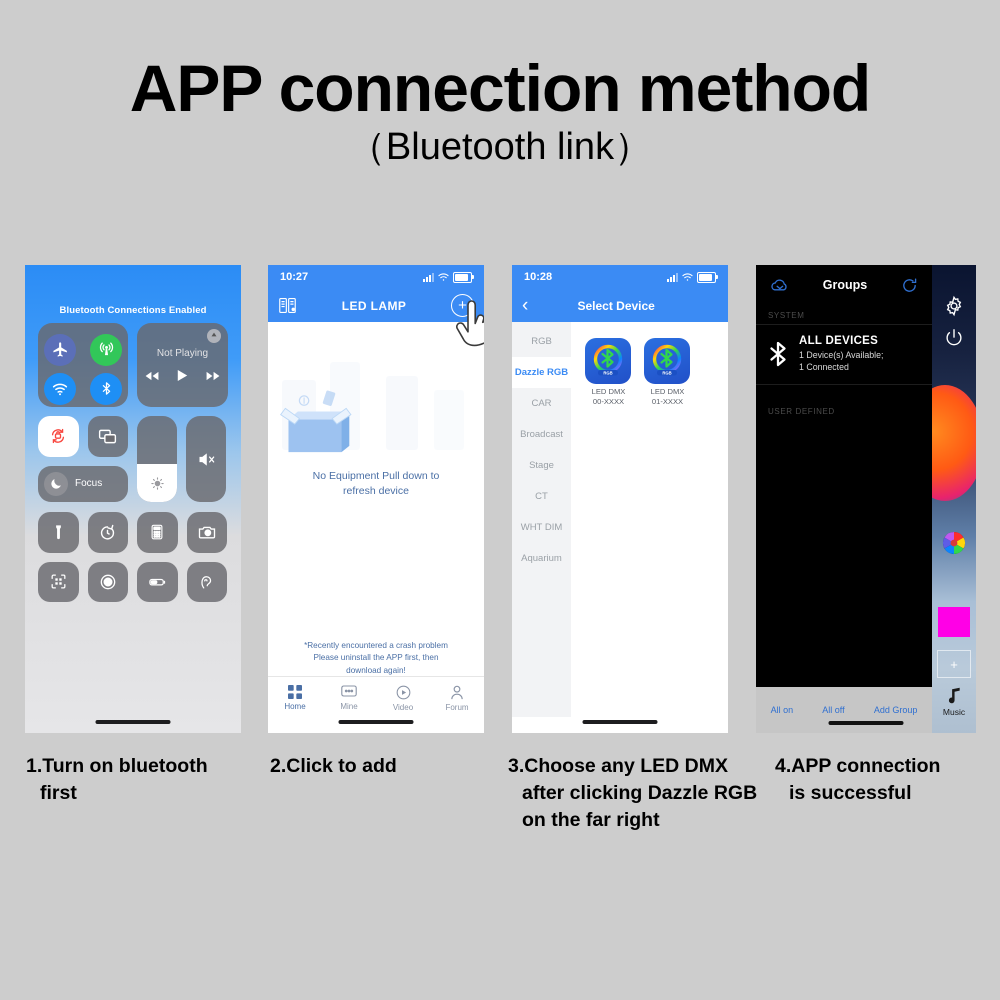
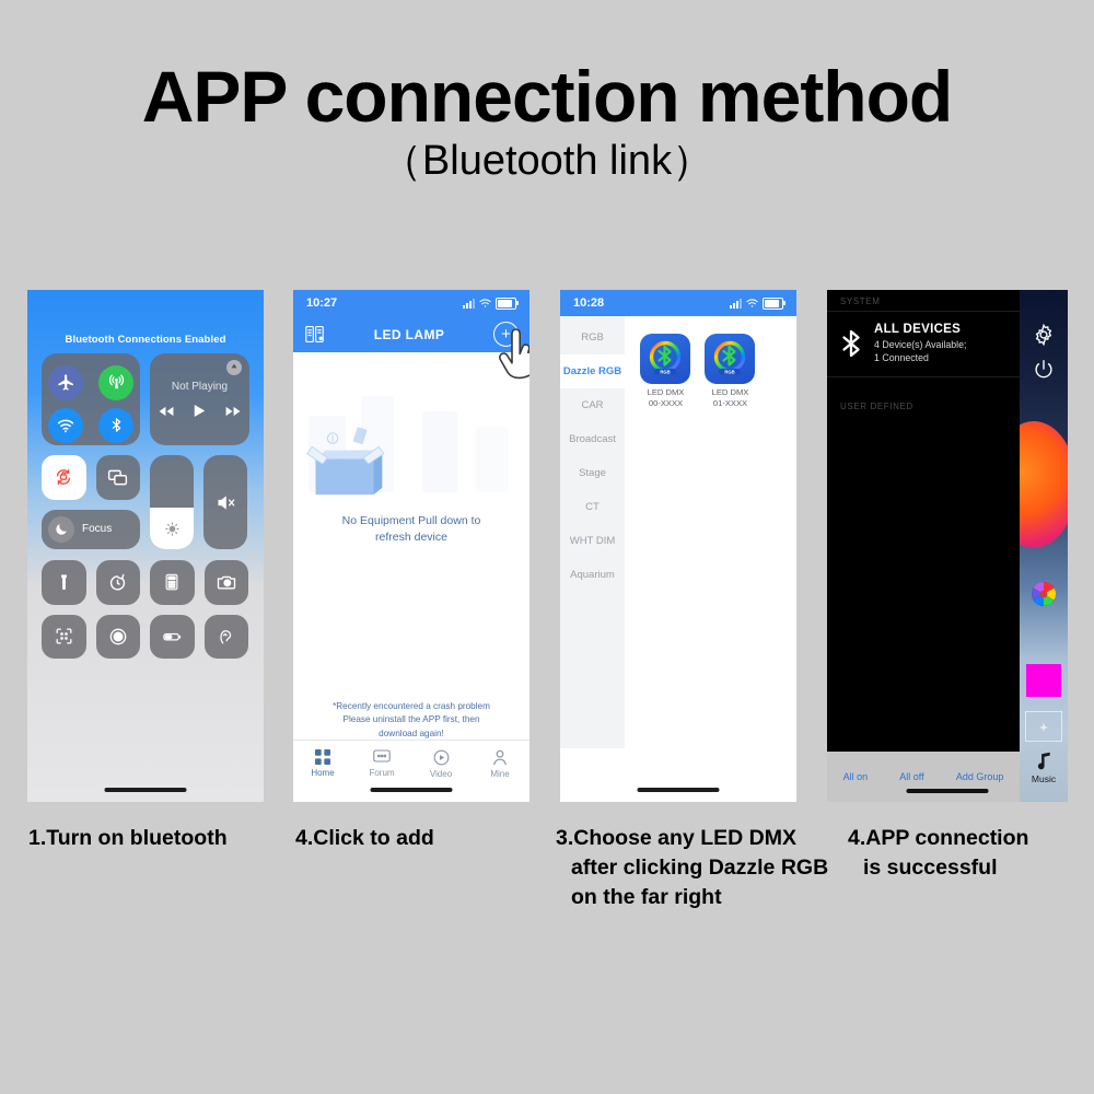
  APP connection method
  （Bluetooth link）
  Bluetooth Connections Enabled
  Not Playing
  Focus
  10:27
  LED LAMP
  +
  No Equipment Pull down to
  refresh device
  *Recently encountered a crash problem
  Please uninstall the APP first, then
  download again!
  Home
- Mine
+ Forum
  Video
- Forum
+ Mine
  10:28
- ‹
- Select Device
  RGB
  Dazzle RGB
  CAR
  Broadcast
  Stage
  CT
  WHT DIM
  Aquarium
  LED DMX
  00-XXXX
  LED DMX
  01-XXXX
  +
  Music
- Groups
  SYSTEM
  ALL DEVICES
- 1 Device(s) Available;
+ 4 Device(s) Available;
  1 Connected
  USER DEFINED
  All on
  All off
  Add Group
  1.Turn on bluetooth
- first
- 2.Click to add
+ 4.Click to add
  3.Choose any LED DMX
  after clicking Dazzle RGB
  on the far right
  4.APP connection
  is successful
